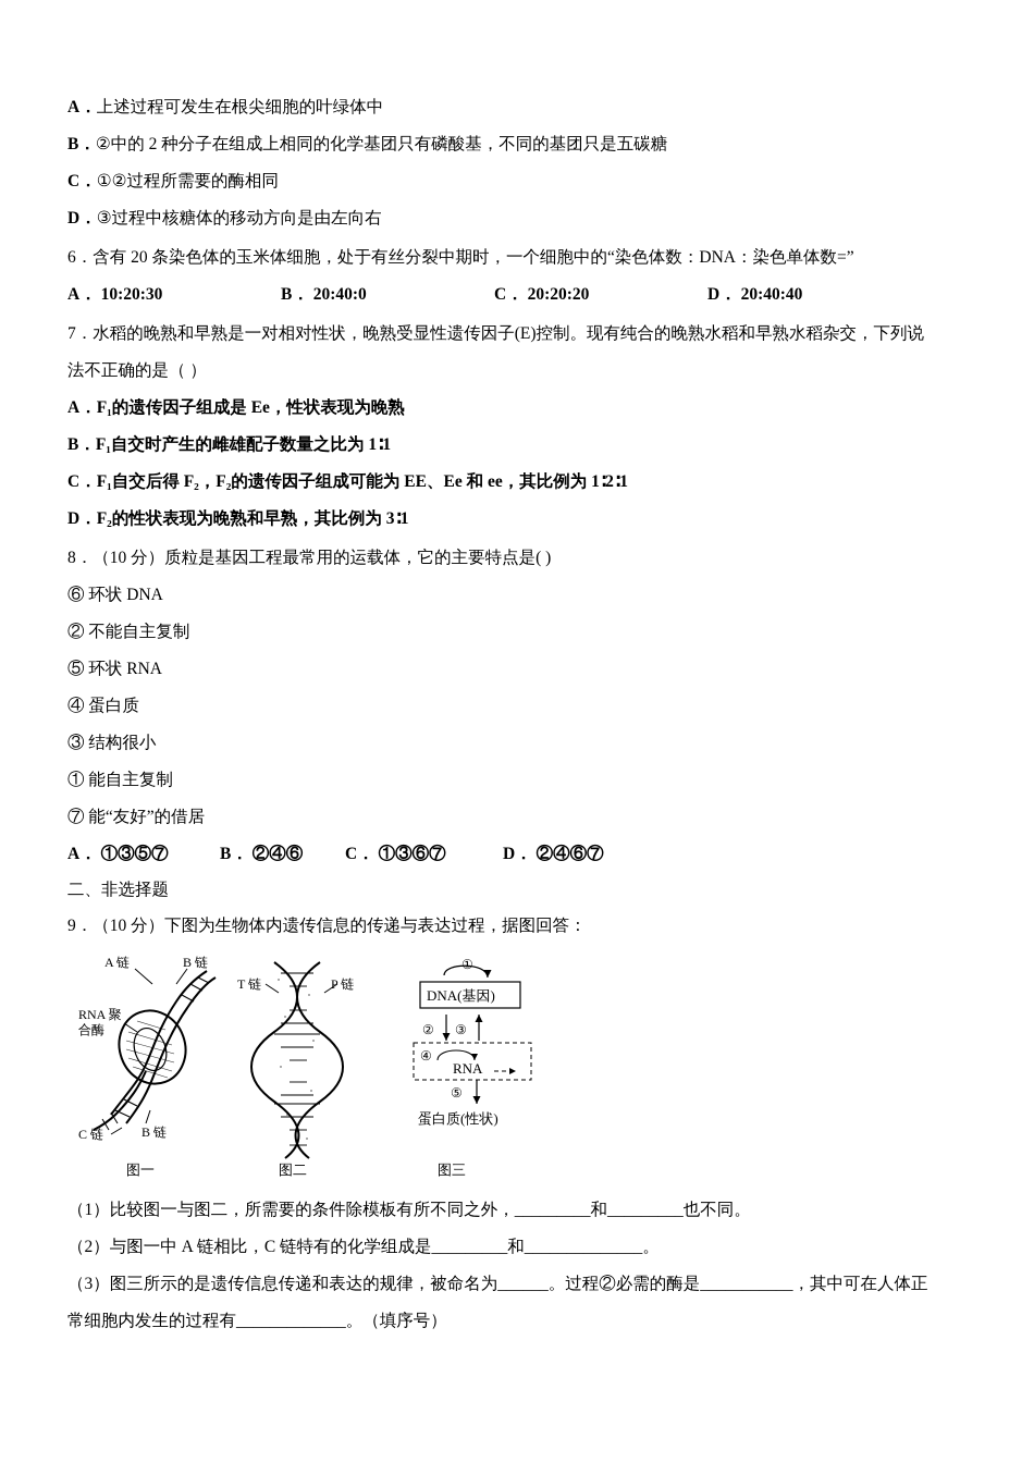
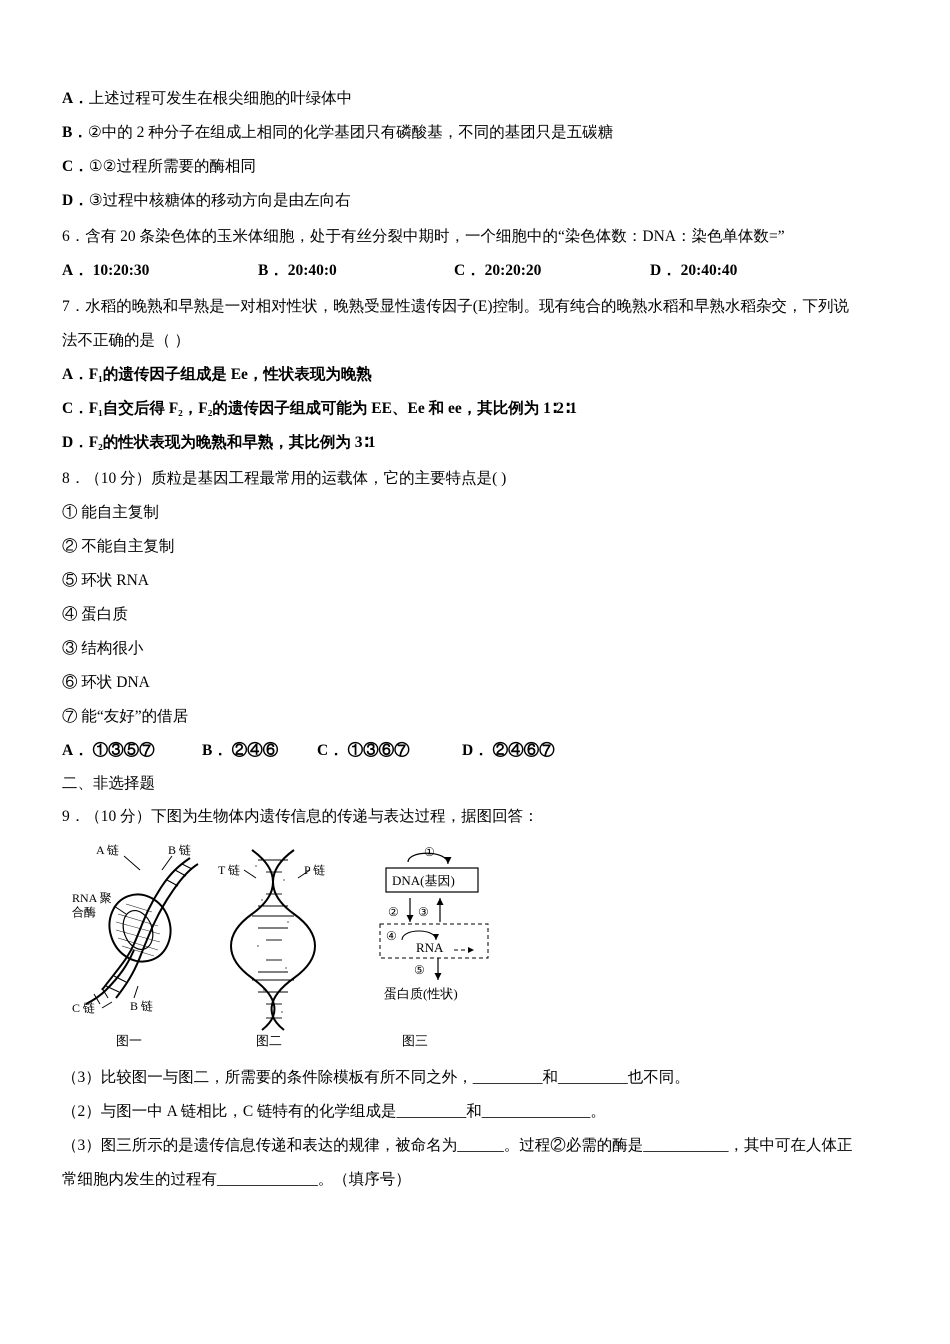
  A．上述过程可发生在根尖细胞的叶绿体中
  B．②中的 2 种分子在组成上相同的化学基团只有磷酸基，不同的基团只是五碳糖
  C．①②过程所需要的酶相同
  D．③过程中核糖体的移动方向是由左向右
  6．含有 20 条染色体的玉米体细胞，处于有丝分裂中期时，一个细胞中的“染色体数：DNA：染色单体数=”
  A． 10:20:30
  B． 20:40:0
  C． 20:20:20
  D． 20:40:40
  7．水稻的晚熟和早熟是一对相对性状，晚熟受显性遗传因子(E)控制。现有纯合的晚熟水稻和早熟水稻杂交，下列说
  法不正确的是（ ）
  A．F₁的遗传因子组成是 Ee，性状表现为晚熟
- B．F₁自交时产生的雌雄配子数量之比为 1∶1
  C．F₁自交后得 F₂，F₂的遗传因子组成可能为 EE、Ee 和 ee，其比例为 1∶2∶1
  D．F₂的性状表现为晚熟和早熟，其比例为 3∶1
  8．（10 分）质粒是基因工程最常用的运载体，它的主要特点是( )
- ⑥ 环状 DNA
+ ① 能自主复制
  ② 不能自主复制
  ⑤ 环状 RNA
  ④ 蛋白质
  ③ 结构很小
- ① 能自主复制
+ ⑥ 环状 DNA
  ⑦ 能“友好”的借居
  A． ①③⑤⑦
  B． ②④⑥
  C． ①③⑥⑦
  D． ②④⑥⑦
  二、非选择题
  9．（10 分）下图为生物体内遗传信息的传递与表达过程，据图回答：
  A 链
  B 链
  RNA 聚
  合酶
  C 链
  B 链
  图一
  T 链
  P 链
  图二
  ①
  DNA(基因)
  ②
  ③
  ④
  RNA
  ⑤
  蛋白质(性状)
  图三
- （1）比较图一与图二，所需要的条件除模板有所不同之外，_________和_________也不同。
+ （3）比较图一与图二，所需要的条件除模板有所不同之外，_________和_________也不同。
  （2）与图一中 A 链相比，C 链特有的化学组成是_________和______________。
  （3）图三所示的是遗传信息传递和表达的规律，被命名为______。过程②必需的酶是___________，其中可在人体正
  常细胞内发生的过程有_____________。（填序号）
